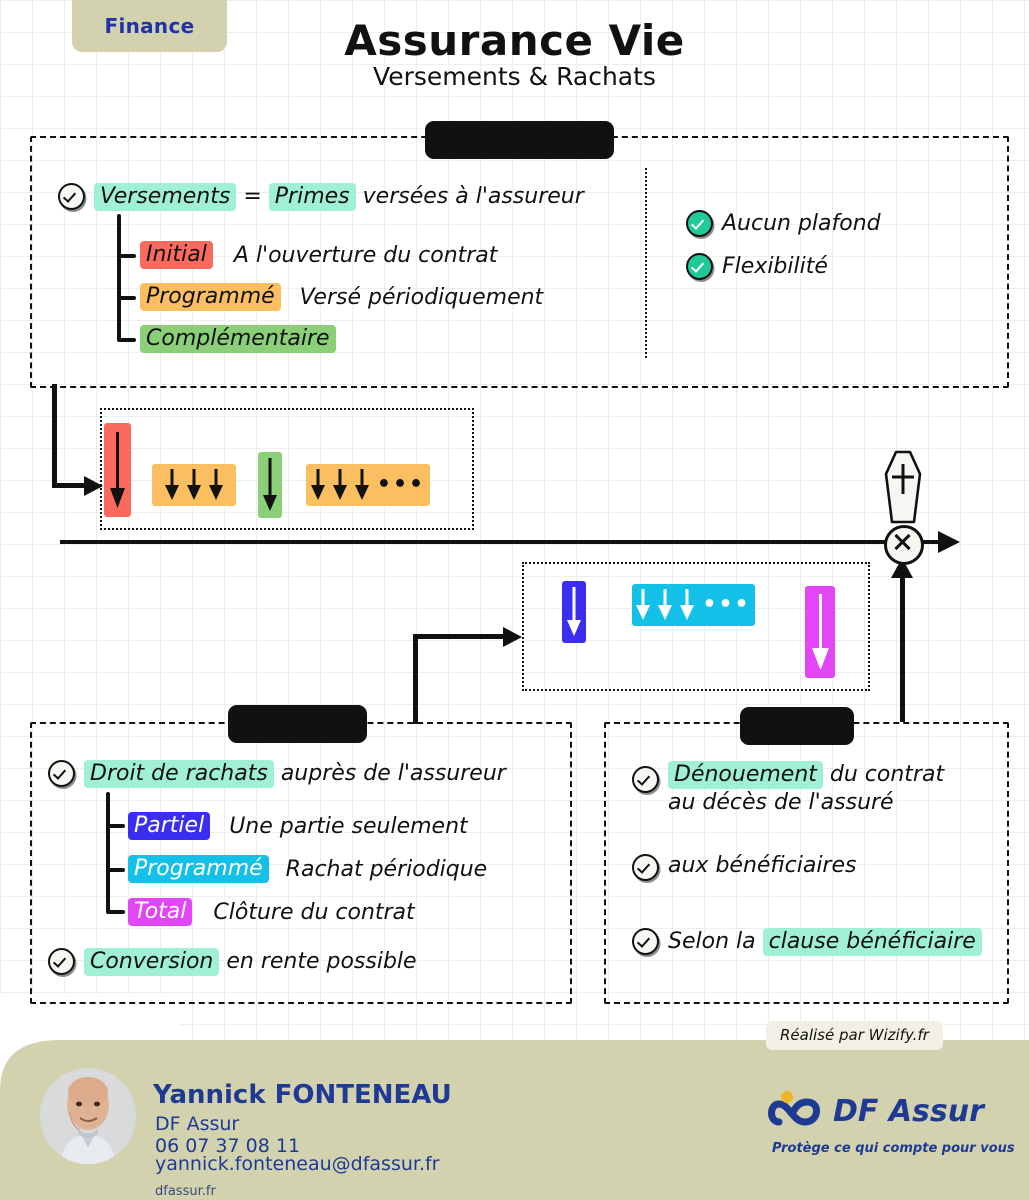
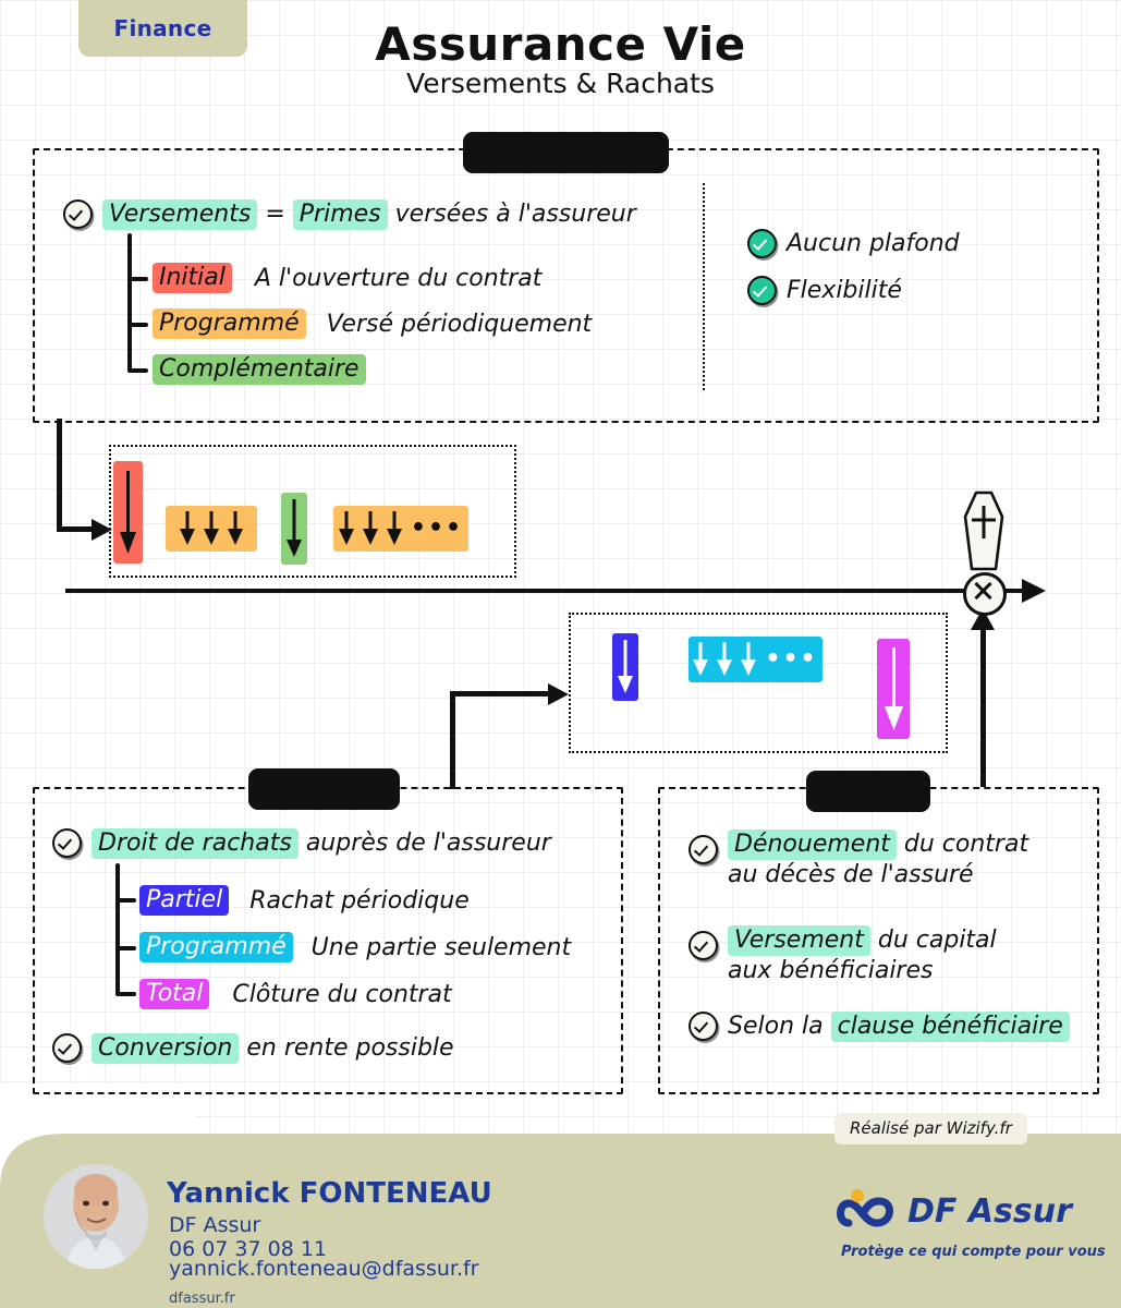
  Finance
  Assurance Vie
  Versements & Rachats
  Versements = Primes versées à l'assureur
  Initial
  A l'ouverture du contrat
  Programmé
  Versé périodiquement
  Complémentaire
  Aucun plafond
  Flexibilité
  •••
  •••
  Droit de rachats auprès de l'assureur
  Partiel
- Une partie seulement
+ Rachat périodique
  Programmé
- Rachat périodique
+ Une partie seulement
  Total
  Clôture du contrat
  Conversion en rente possible
  Dénouement du contrat
  au décès de l'assuré
+ Versement du capital
  aux bénéficiaires
  Selon la clause bénéficiaire
  Réalisé par Wizify.fr
  Yannick FONTENEAU
  DF Assur
  06 07 37 08 11
  yannick.fonteneau@dfassur.fr
  dfassur.fr
  DF Assur
  Protège ce qui compte pour vous
